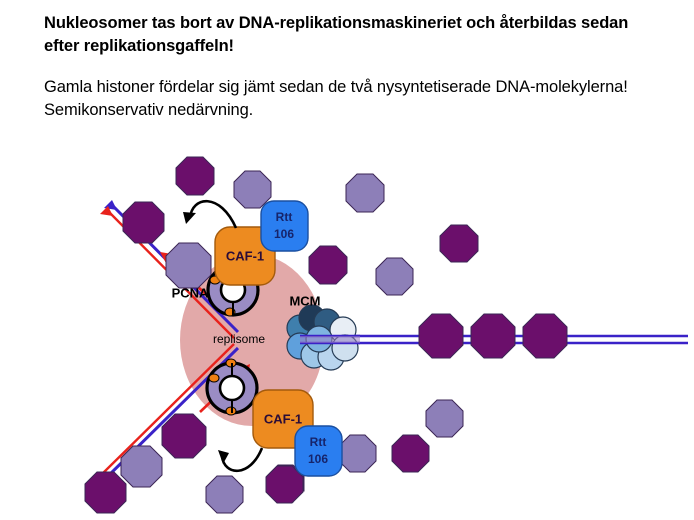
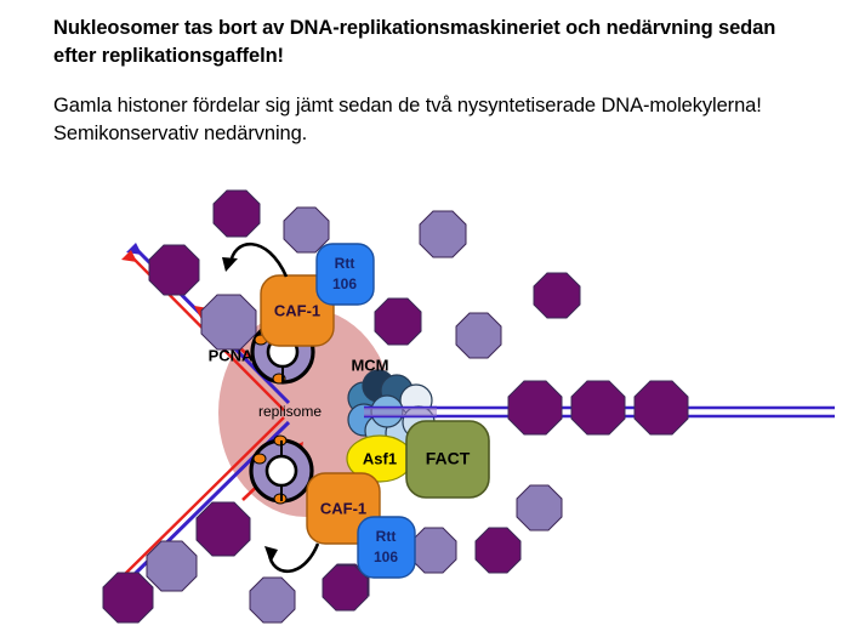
- Nukleosomer tas bort av DNA-replikationsmaskineriet och återbildas sedan efter replikationsgaffeln!
+ Nukleosomer tas bort av DNA-replikationsmaskineriet och nedärvning sedan efter replikationsgaffeln!
  Gamla histoner fördelar sig jämt sedan de två nysyntetiserade DNA-molekylerna! Semikonservativ nedärvning.
+ Asf1
+ FACT
  CAF-1
  Rtt
  106
  CAF-1
  Rtt
  106
  PCNA
  MCM
  replisome
